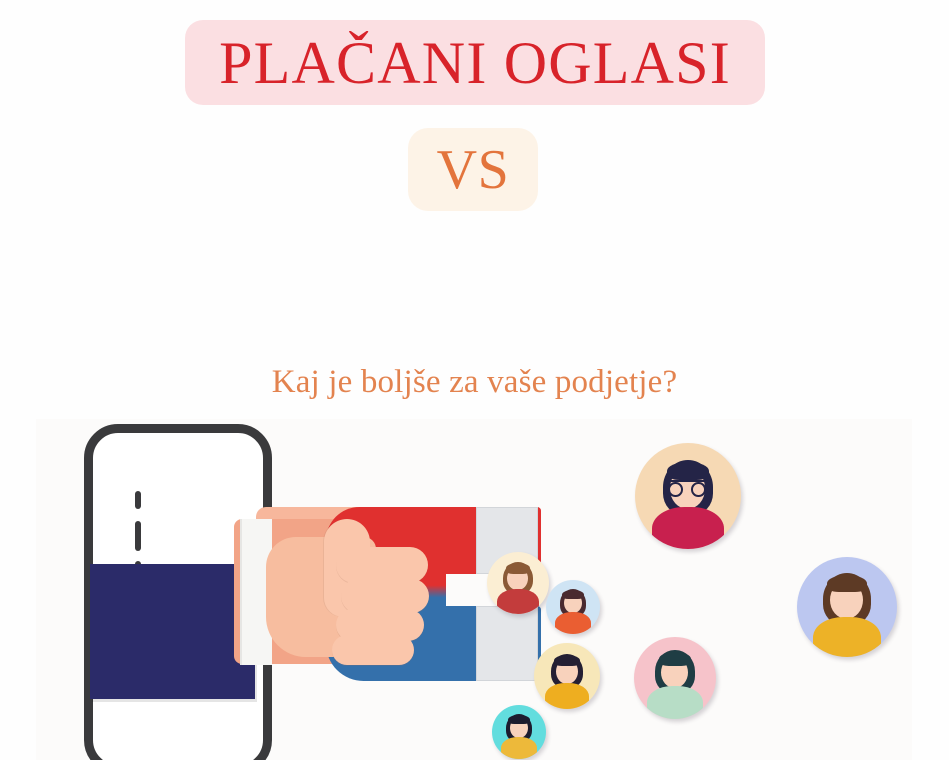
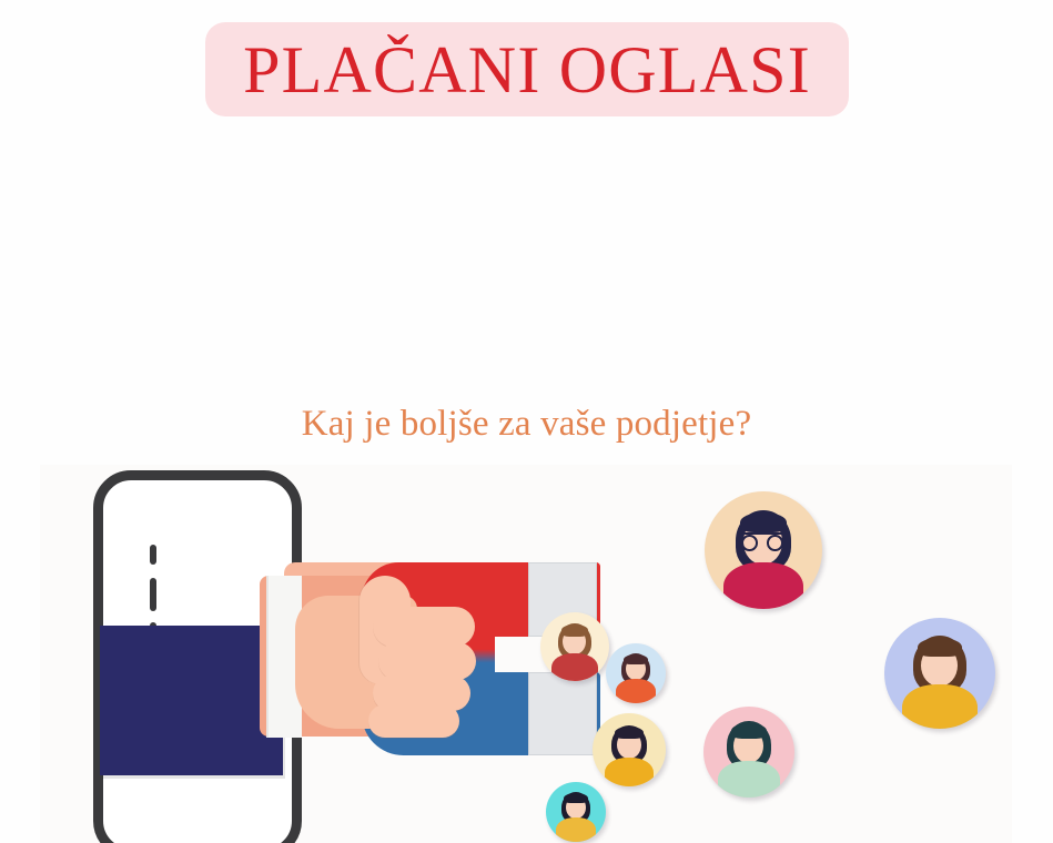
  PLAČANI OGLASI
- VS
  Kaj je boljše za vaše podjetje?
